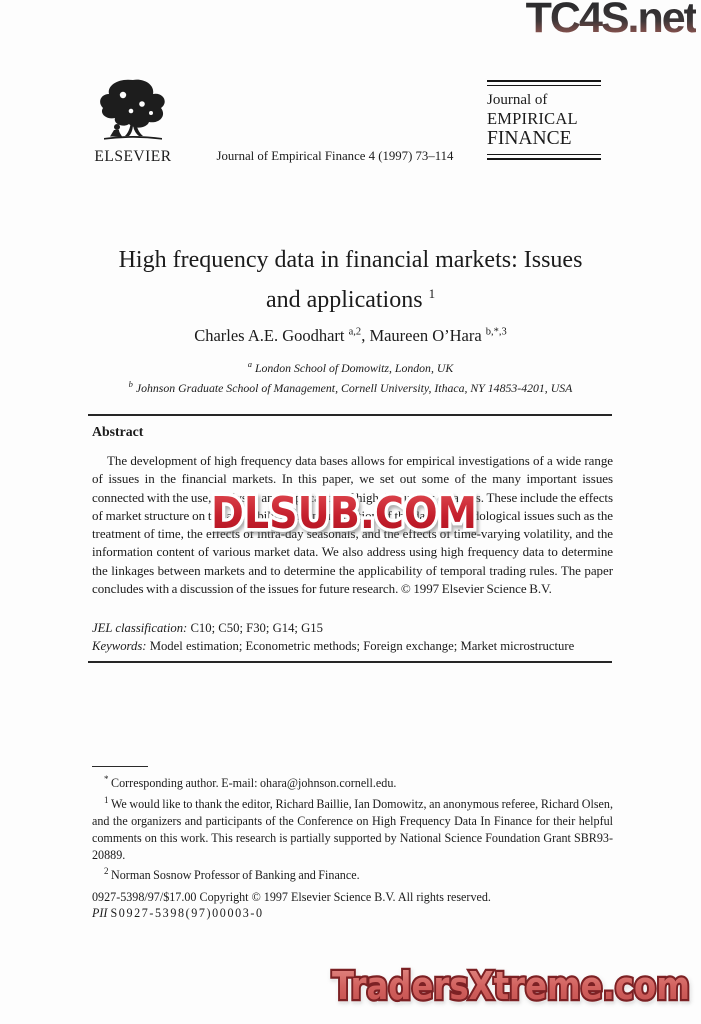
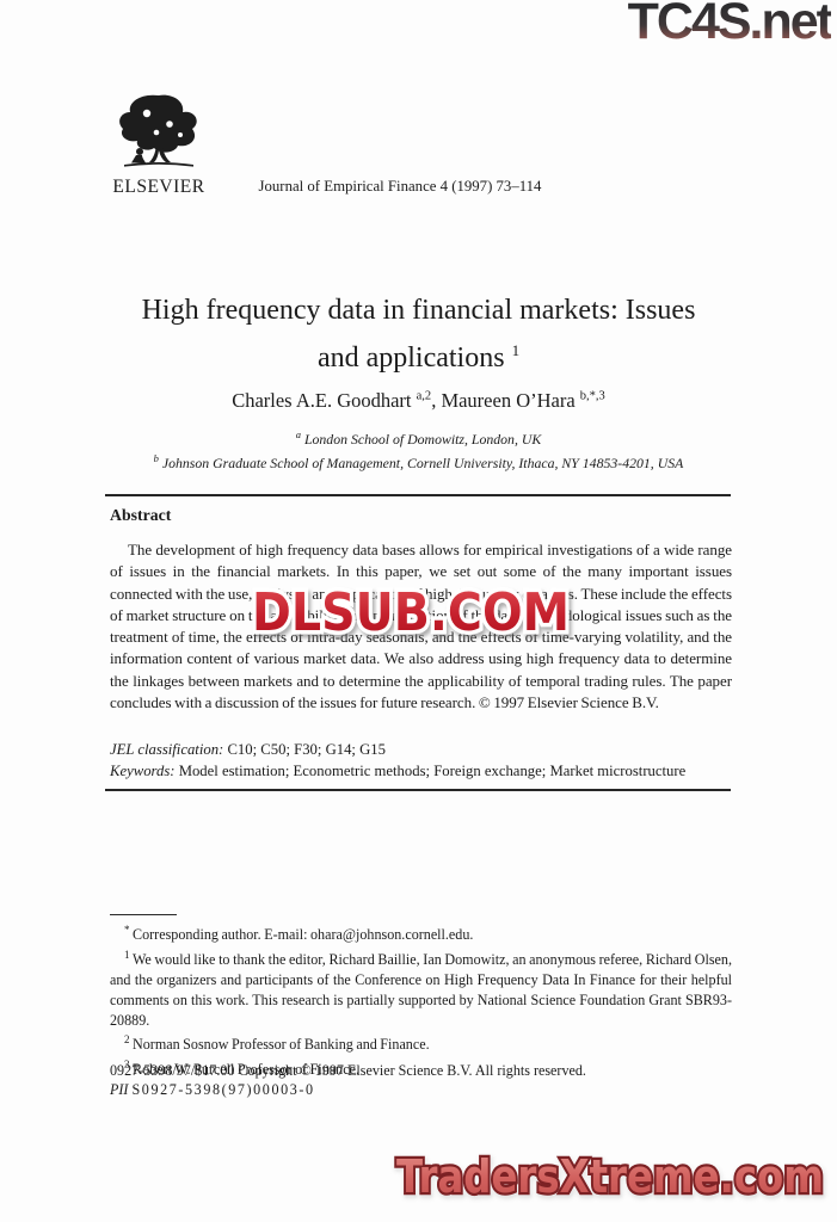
  TC4S.net
  ELSEVIER
  Journal of Empirical Finance 4 (1997) 73–114
- Journal of
- EMPIRICAL
- FINANCE
  High frequency data in financial markets: Issues
  and applications 1
  Charles A.E. Goodhart a,2, Maureen O’Hara b,*,3
  a London School of Domowitz, London, UK
  b Johnson Graduate School of Management, Cornell University, Ithaca, NY 14853-4201, USA
  Abstract
  The development of high frequency data bases allows for empirical investigations of a wide range of issues in the financial markets. In this paper, we set out some of the many important issues connected with the use, analysis, and application of high-frequency data sets. These include the effects of market structure on the availability and interpretation of the data, methodological issues such as the treatment of time, the effects of intra-day seasonals, and the effects of time-varying volatility, and the information content of various market data. We also address using high frequency data to determine the linkages between markets and to determine the applicability of temporal trading rules. The paper concludes with a discussion of the issues for future research. © 1997 Elsevier Science B.V.
  JEL classification: C10; C50; F30; G14; G15
  Keywords: Model estimation; Econometric methods; Foreign exchange; Market microstructure
  * Corresponding author. E-mail: ohara@johnson.cornell.edu.
  1 We would like to thank the editor, Richard Baillie, Ian Domowitz, an anonymous referee, Richard Olsen, and the organizers and participants of the Conference on High Frequency Data In Finance for their helpful comments on this work. This research is partially supported by National Science Foundation Grant SBR93-20889.
  2 Norman Sosnow Professor of Banking and Finance.
+ 3 Robert W. Purcell Professor of Finance.
  0927-5398/97/$17.00 Copyright © 1997 Elsevier Science B.V. All rights reserved.
  PII S0927-5398(97)00003-0
  DLSUB.COM
  TradersXtreme.com
